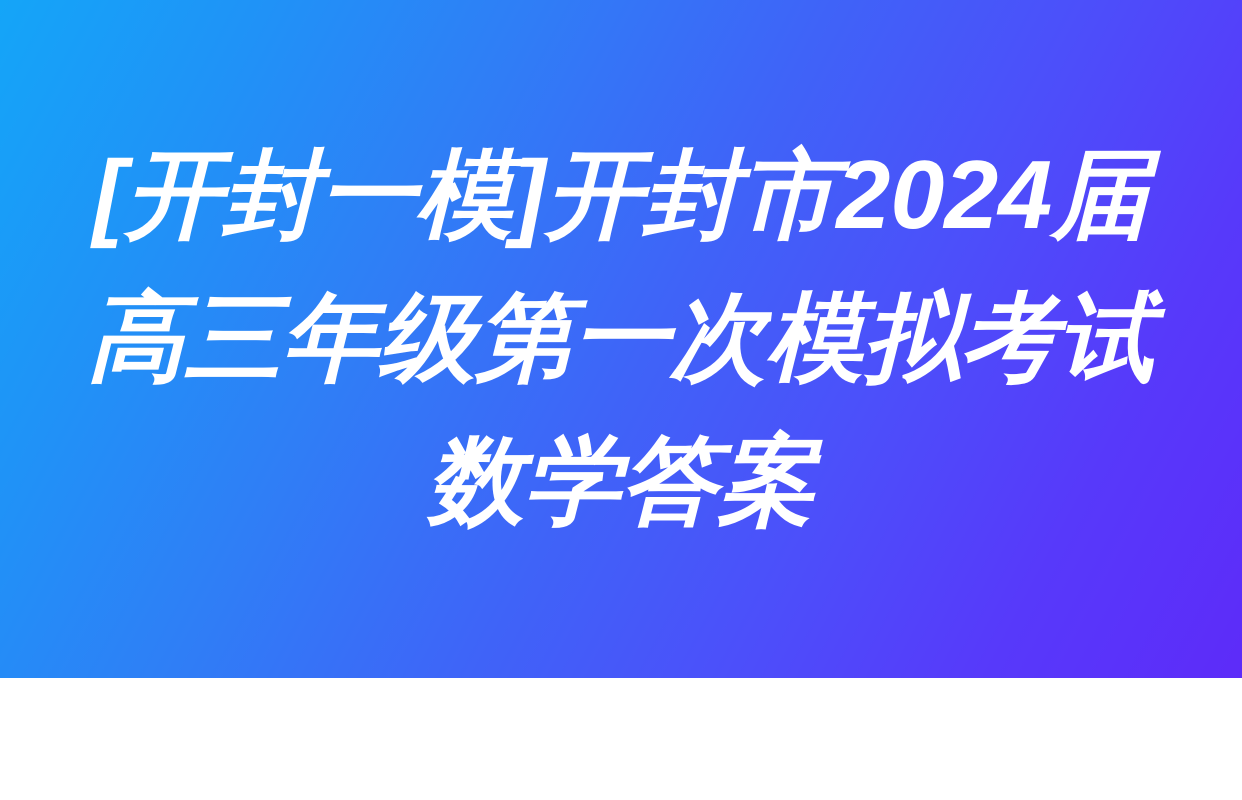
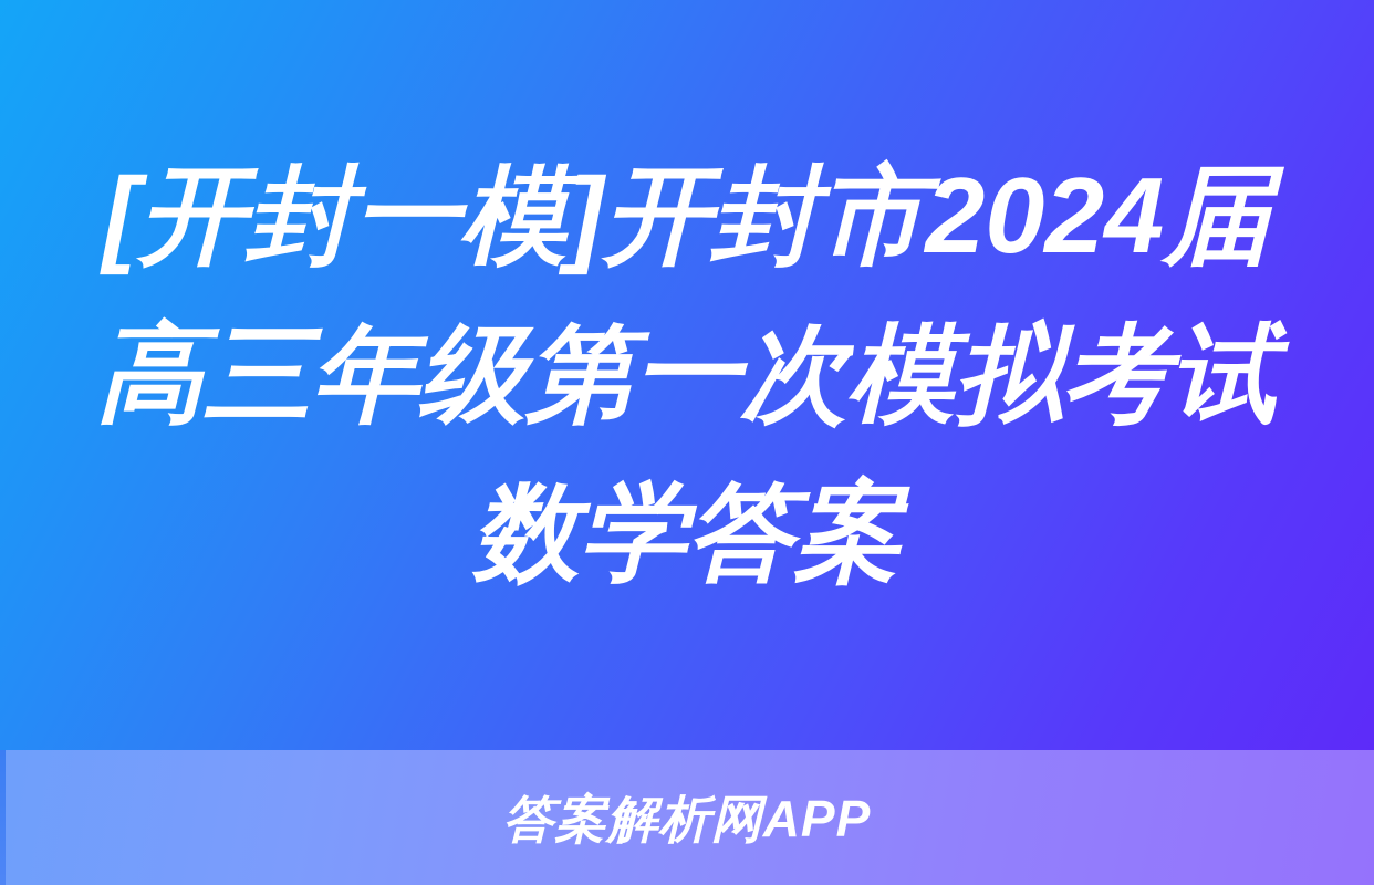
  [开封一模]开封市2024届高三年级第一次模拟考试数学答案
+ 答案解析网APP
